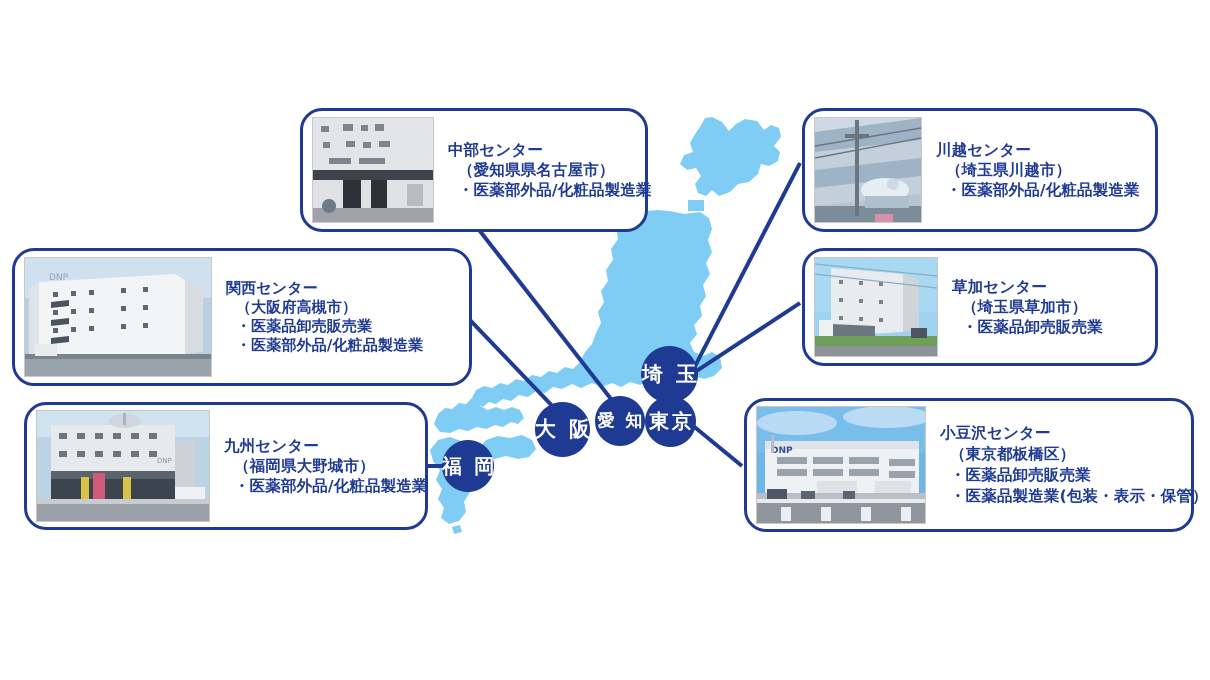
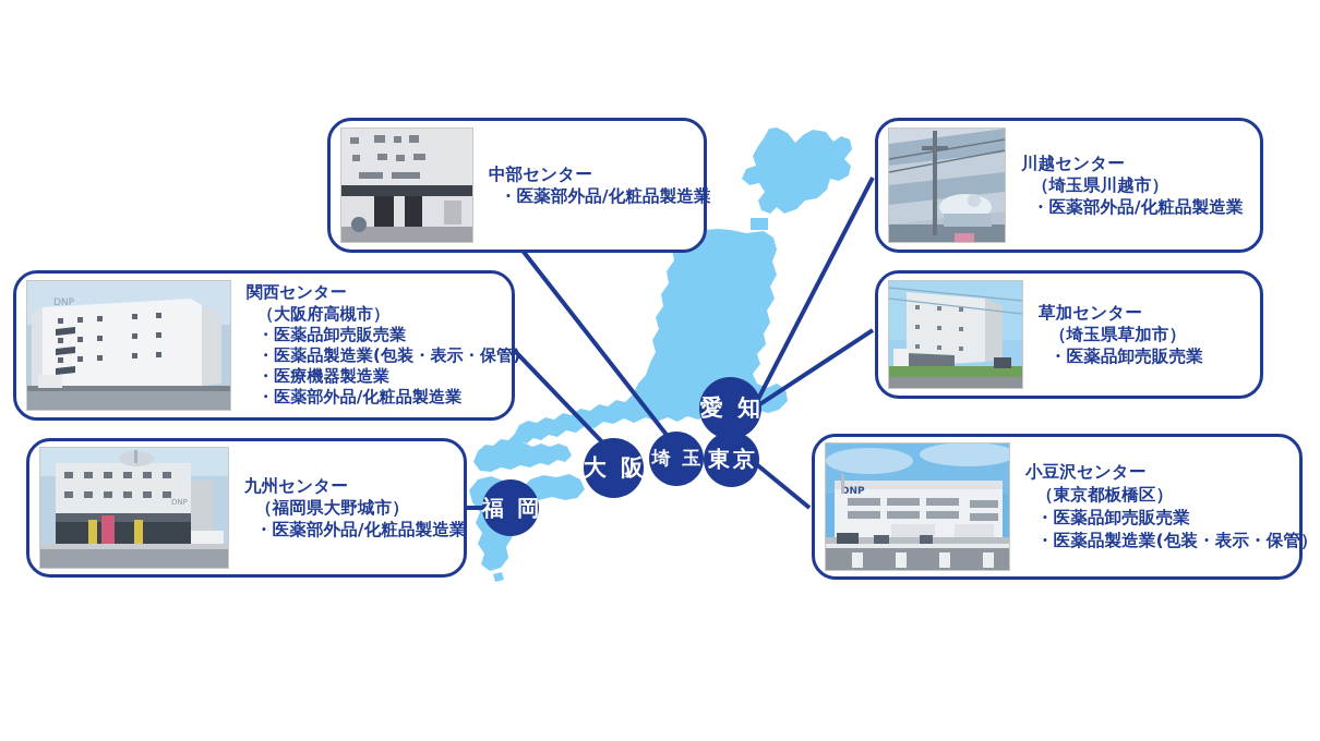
- 埼 玉
+ 愛 知
  東京
- 愛 知
+ 埼 玉
  大 阪
  福 岡
  中部センター
- （愛知県県名古屋市）
  ・医薬部外品/化粧品製造業
  川越センター
  （埼玉県川越市）
  ・医薬部外品/化粧品製造業
  DNP
  関西センター
  （大阪府高槻市）
  ・医薬品卸売販売業
+ ・医薬品製造業(包装・表示・保管)
+ ・医療機器製造業
  ・医薬部外品/化粧品製造業
  草加センター
  （埼玉県草加市）
  ・医薬品卸売販売業
  DNP
  九州センター
  （福岡県大野城市）
  ・医薬部外品/化粧品製造業
  DNP
  小豆沢センター
  （東京都板橋区）
  ・医薬品卸売販売業
  ・医薬品製造業(包装・表示・保管）
